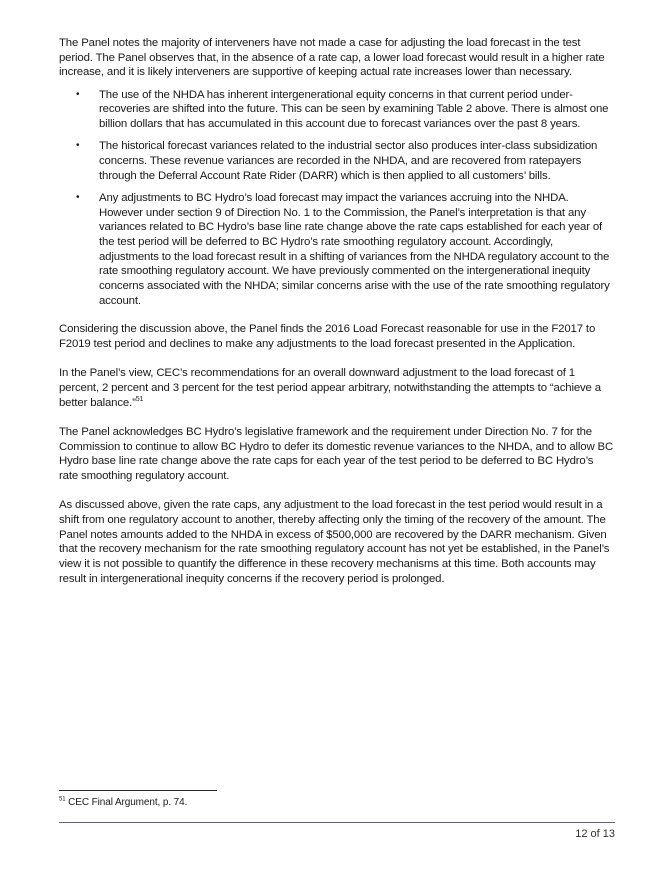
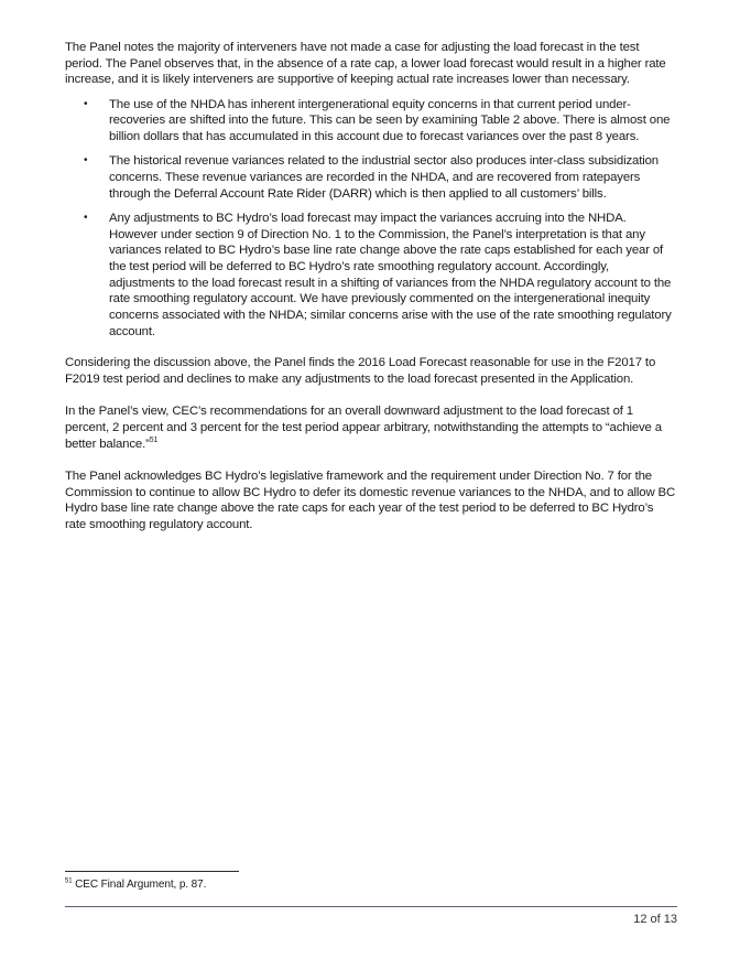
  The Panel notes the majority of interveners have not made a case for adjusting the load forecast in the test period. The Panel observes that, in the absence of a rate cap, a lower load forecast would result in a higher rate increase, and it is likely interveners are supportive of keeping actual rate increases lower than necessary.
  •
  The use of the NHDA has inherent intergenerational equity concerns in that current period under-recoveries are shifted into the future. This can be seen by examining Table 2 above. There is almost one billion dollars that has accumulated in this account due to forecast variances over the past 8 years.
  •
- The historical forecast variances related to the industrial sector also produces inter-class subsidization concerns. These revenue variances are recorded in the NHDA, and are recovered from ratepayers through the Deferral Account Rate Rider (DARR) which is then applied to all customers’ bills.
+ The historical revenue variances related to the industrial sector also produces inter-class subsidization concerns. These revenue variances are recorded in the NHDA, and are recovered from ratepayers through the Deferral Account Rate Rider (DARR) which is then applied to all customers’ bills.
  •
  Any adjustments to BC Hydro’s load forecast may impact the variances accruing into the NHDA. However under section 9 of Direction No. 1 to the Commission, the Panel’s interpretation is that any variances related to BC Hydro’s base line rate change above the rate caps established for each year of the test period will be deferred to BC Hydro’s rate smoothing regulatory account. Accordingly, adjustments to the load forecast result in a shifting of variances from the NHDA regulatory account to the rate smoothing regulatory account. We have previously commented on the intergenerational inequity concerns associated with the NHDA; similar concerns arise with the use of the rate smoothing regulatory account.
  Considering the discussion above, the Panel finds the 2016 Load Forecast reasonable for use in the F2017 to F2019 test period and declines to make any adjustments to the load forecast presented in the Application.
  In the Panel’s view, CEC’s recommendations for an overall downward adjustment to the load forecast of 1 percent, 2 percent and 3 percent for the test period appear arbitrary, notwithstanding the attempts to “achieve a better balance.”
  The Panel acknowledges BC Hydro’s legislative framework and the requirement under Direction No. 7 for the Commission to continue to allow BC Hydro to defer its domestic revenue variances to the NHDA, and to allow BC Hydro base line rate change above the rate caps for each year of the test period to be deferred to BC Hydro’s rate smoothing regulatory account.
- As discussed above, given the rate caps, any adjustment to the load forecast in the test period would result in a shift from one regulatory account to another, thereby affecting only the timing of the recovery of the amount. The Panel notes amounts added to the NHDA in excess of $500,000 are recovered by the DARR mechanism. Given that the recovery mechanism for the rate smoothing regulatory account has not yet be established, in the Panel’s view it is not possible to quantify the difference in these recovery mechanisms at this time. Both accounts may result in intergenerational inequity concerns if the recovery period is prolonged.
- CEC Final Argument, p. 74.
+ CEC Final Argument, p. 87.
  12 of 13
